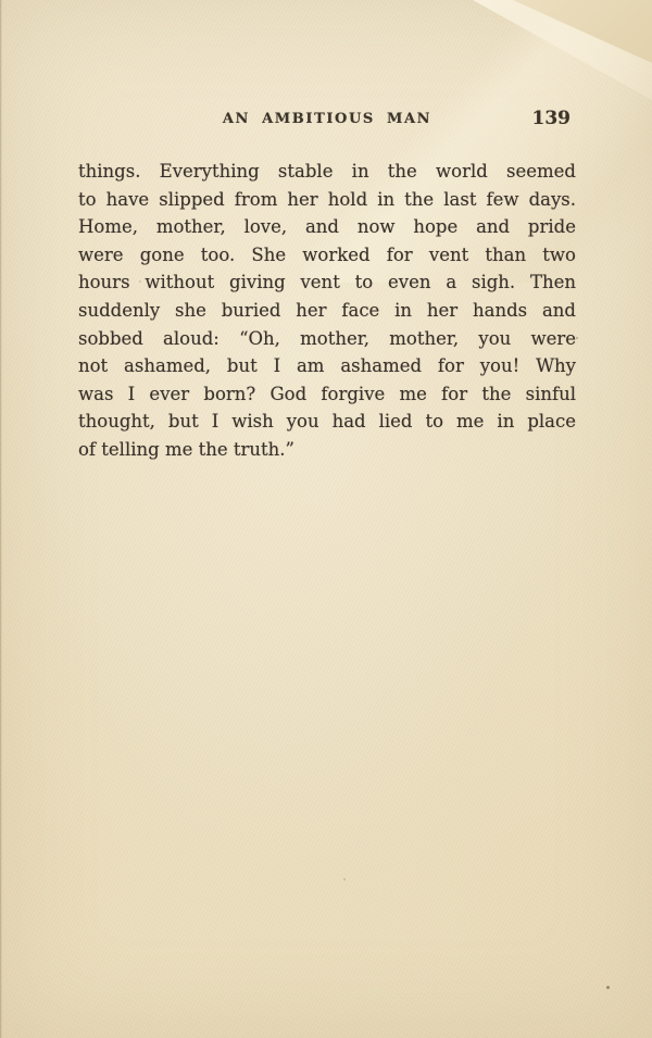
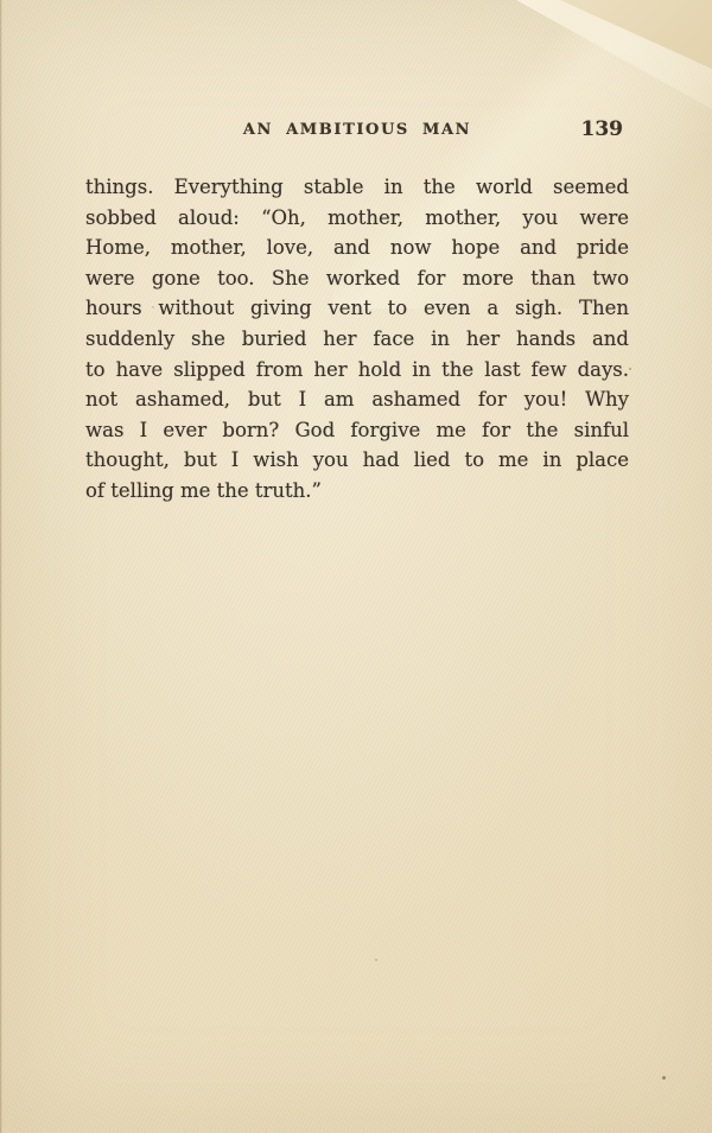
  AN AMBITIOUS MAN
  139
  things. Everything stable in the world seemed
- to have slipped from her hold in the last few days.
+ sobbed aloud: “Oh, mother, mother, you were
  Home, mother, love, and now hope and pride
- were gone too. She worked for vent than two
+ were gone too. She worked for more than two
  hours without giving vent to even a sigh. Then
  suddenly she buried her face in her hands and
- sobbed aloud: “Oh, mother, mother, you were
+ to have slipped from her hold in the last few days.
  not ashamed, but I am ashamed for you! Why
  was I ever born? God forgive me for the sinful
  thought, but I wish you had lied to me in place
  of telling me the truth.”
